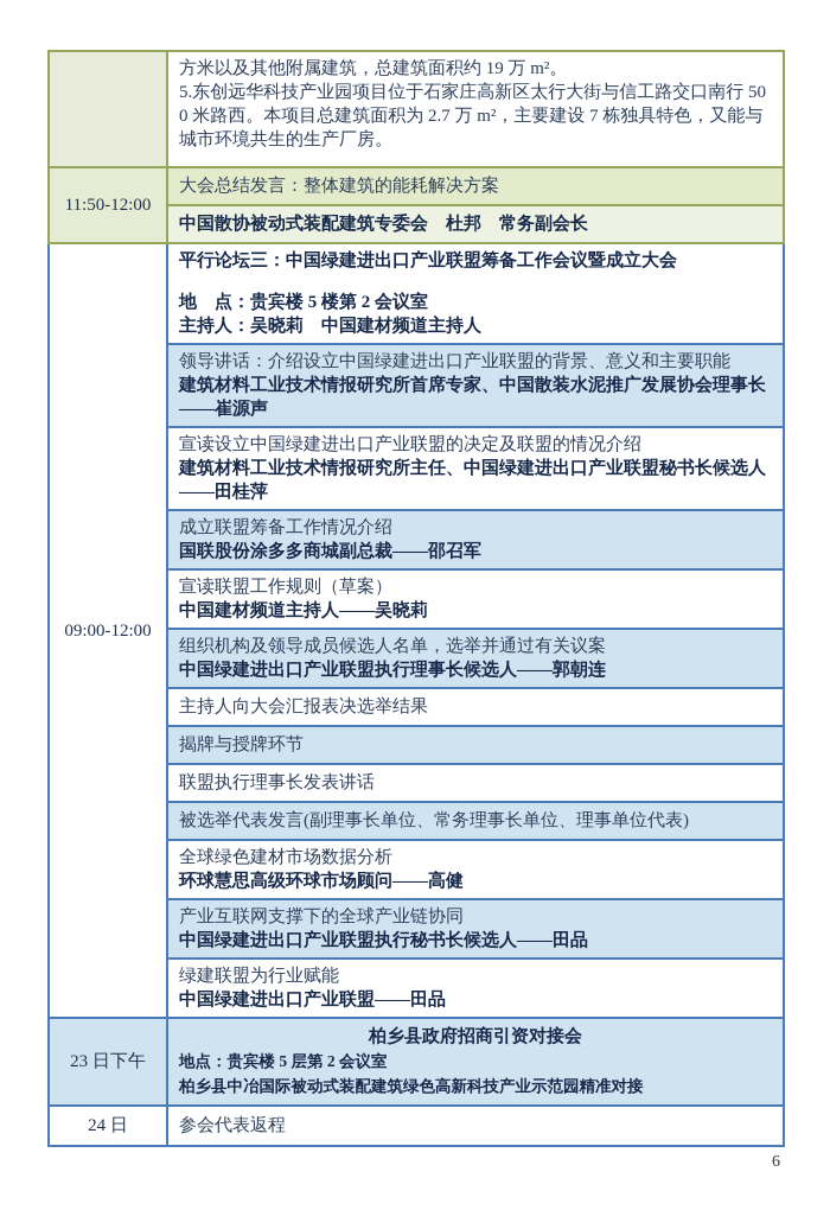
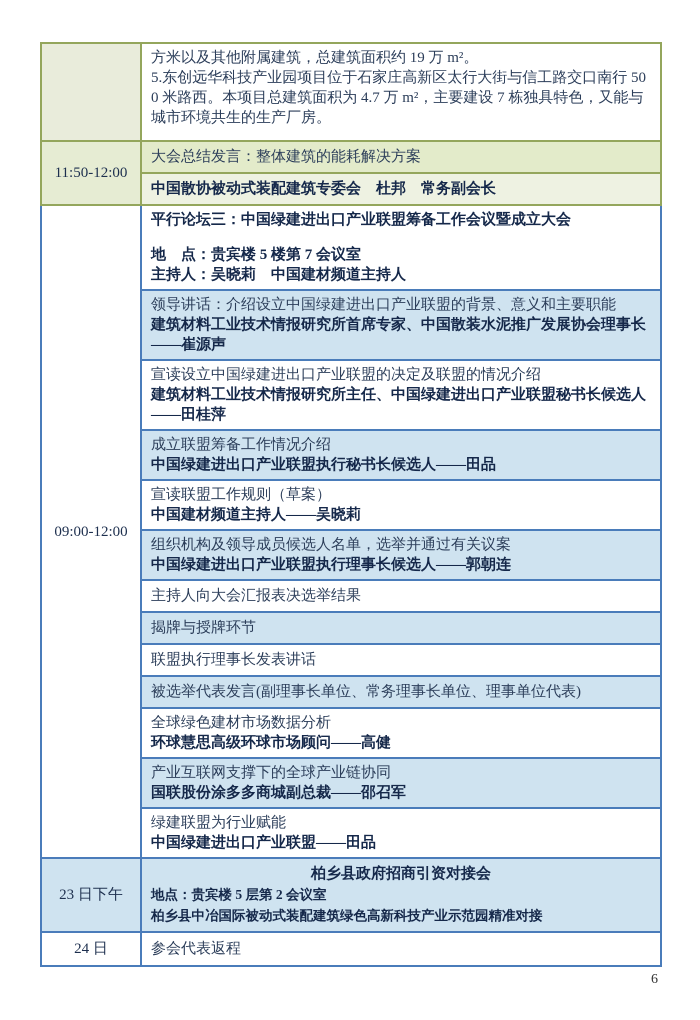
- 	方米以及其他附属建筑，总建筑面积约 19 万 m²。 5.东创远华科技产业园项目位于石家庄高新区太行大街与信工路交口南行 500 米路西。本项目总建筑面积为 2.7 万 m²，主要建设 7 栋独具特色，又能与城市环境共生的生产厂房。
+ 	方米以及其他附属建筑，总建筑面积约 19 万 m²。 5.东创远华科技产业园项目位于石家庄高新区太行大街与信工路交口南行 500 米路西。本项目总建筑面积为 4.7 万 m²，主要建设 7 栋独具特色，又能与城市环境共生的生产厂房。
  11:50-12:00	大会总结发言：整体建筑的能耗解决方案
  中国散协被动式装配建筑专委会 杜邦 常务副会长
- 09:00-12:00	平行论坛三：中国绿建进出口产业联盟筹备工作会议暨成立大会 地 点：贵宾楼 5 楼第 2 会议室 主持人：吴晓莉 中国建材频道主持人
+ 09:00-12:00	平行论坛三：中国绿建进出口产业联盟筹备工作会议暨成立大会 地 点：贵宾楼 5 楼第 7 会议室 主持人：吴晓莉 中国建材频道主持人
  领导讲话：介绍设立中国绿建进出口产业联盟的背景、意义和主要职能 建筑材料工业技术情报研究所首席专家、中国散装水泥推广发展协会理事长——崔源声
  宣读设立中国绿建进出口产业联盟的决定及联盟的情况介绍 建筑材料工业技术情报研究所主任、中国绿建进出口产业联盟秘书长候选人——田桂萍
- 成立联盟筹备工作情况介绍 国联股份涂多多商城副总裁——邵召军
+ 成立联盟筹备工作情况介绍 中国绿建进出口产业联盟执行秘书长候选人——田品
  宣读联盟工作规则（草案） 中国建材频道主持人——吴晓莉
  组织机构及领导成员候选人名单，选举并通过有关议案 中国绿建进出口产业联盟执行理事长候选人——郭朝连
  主持人向大会汇报表决选举结果
  揭牌与授牌环节
  联盟执行理事长发表讲话
  被选举代表发言(副理事长单位、常务理事长单位、理事单位代表)
  全球绿色建材市场数据分析 环球慧思高级环球市场顾问——高健
- 产业互联网支撑下的全球产业链协同 中国绿建进出口产业联盟执行秘书长候选人——田品
+ 产业互联网支撑下的全球产业链协同 国联股份涂多多商城副总裁——邵召军
  绿建联盟为行业赋能 中国绿建进出口产业联盟——田品
  23 日下午	柏乡县政府招商引资对接会 地点：贵宾楼 5 层第 2 会议室 柏乡县中冶国际被动式装配建筑绿色高新科技产业示范园精准对接
  24 日	参会代表返程
  6
